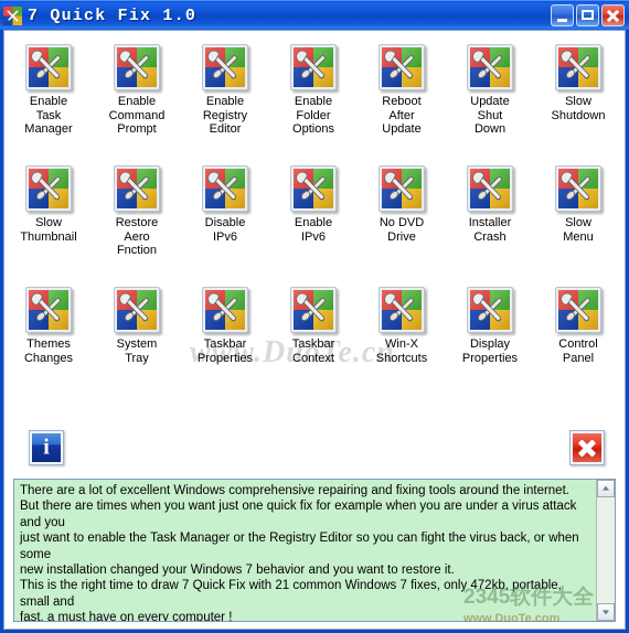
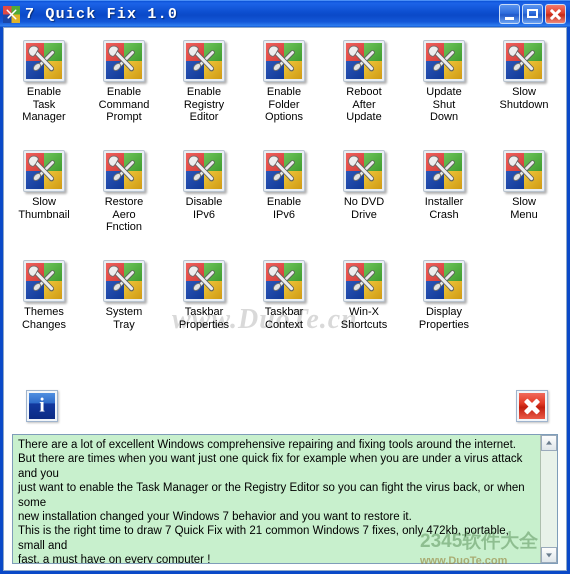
  7 Quick Fix 1.0
  www.DuoTe.cn
  Enable
  Task
  Manager
  Enable
  Command
  Prompt
  Enable
  Registry
  Editor
  Enable
  Folder
  Options
  Reboot
  After
  Update
  Update
  Shut
  Down
  Slow
  Shutdown
  Slow
  Thumbnail
  Restore
  Aero
  Fnction
  Disable
  IPv6
  Enable
  IPv6
  No DVD
  Drive
  Installer
  Crash
  Slow
  Menu
  Themes
  Changes
  System
  Tray
  Taskbar
  Properties
  Taskbar
  Context
  Win-X
  Shortcuts
  Display
  Properties
- Control
- Panel
  There are a lot of excellent Windows comprehensive repairing and fixing tools around the internet.
  But there are times when you want just one quick fix for example when you are under a virus attack and you
  just want to enable the Task Manager or the Registry Editor so you can fight the virus back, or when some
  new installation changed your Windows 7 behavior and you want to restore it.
  This is the right time to draw 7 Quick Fix with 21 common Windows 7 fixes, only 472kb, portable, small and
  fast, a must have on every computer !
  2345软件大全
  www.DuoTe.com
